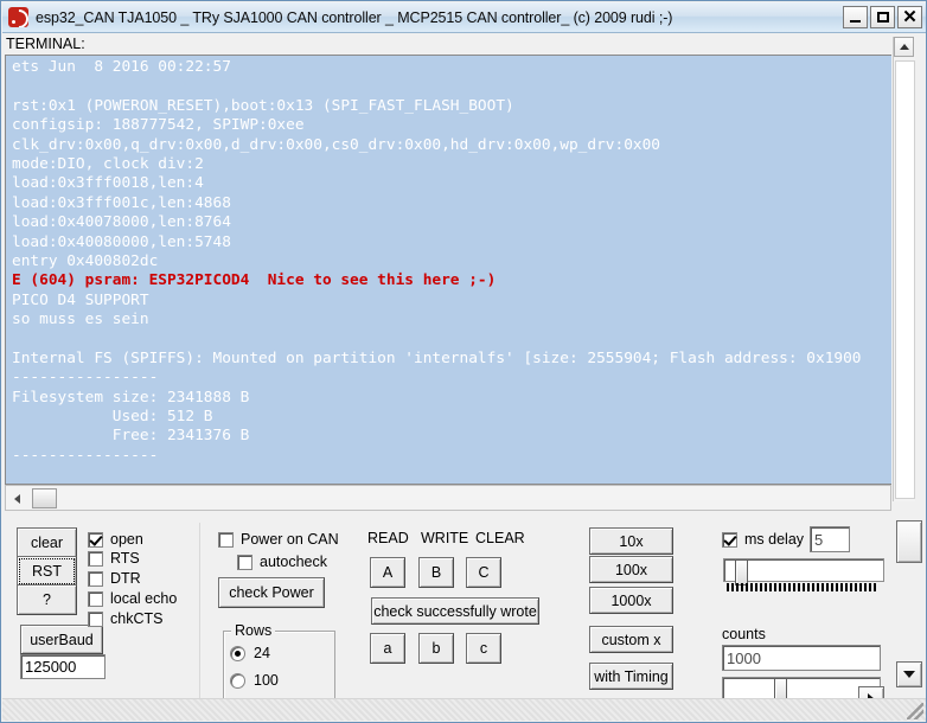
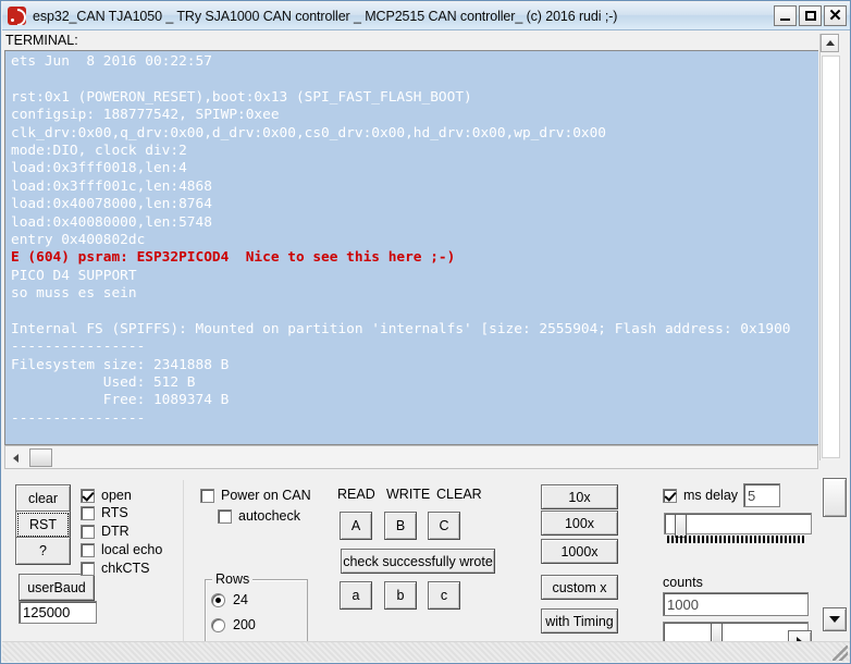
- esp32_CAN TJA1050 _ TRy SJA1000 CAN controller _ MCP2515 CAN controller_ (c) 2009 rudi ;-)
+ esp32_CAN TJA1050 _ TRy SJA1000 CAN controller _ MCP2515 CAN controller_ (c) 2016 rudi ;-)
  ✕
  TERMINAL:
  ets Jun 8 2016 00:22:57
  rst:0x1 (POWERON_RESET),boot:0x13 (SPI_FAST_FLASH_BOOT)
  configsip: 188777542, SPIWP:0xee
  clk_drv:0x00,q_drv:0x00,d_drv:0x00,cs0_drv:0x00,hd_drv:0x00,wp_drv:0x00
  mode:DIO, clock div:2
  load:0x3fff0018,len:4
  load:0x3fff001c,len:4868
  load:0x40078000,len:8764
  load:0x40080000,len:5748
  entry 0x400802dc
  E (604) psram: ESP32PICOD4 Nice to see this here ;-)
  PICO D4 SUPPORT
  so muss es sein
  Internal FS (SPIFFS): Mounted on partition 'internalfs' [size: 2555904; Flash address: 0x1900
  ----------------
  Filesystem size: 2341888 B
  Used: 512 B
- Free: 2341376 B
+ Free: 1089374 B
  ----------------
  clear
  RST
  ?
  userBaud
  125000
  open
  RTS
  DTR
  local echo
  chkCTS
  Power on CAN
  autocheck
- check Power
  Rows
  24
- 100
+ 200
  READ
  WRITE
  CLEAR
  A
  B
  C
  check successfully wrote
  a
  b
  c
  10x
  100x
  1000x
  custom x
  with Timing
  ms delay
  5
  counts
  1000
